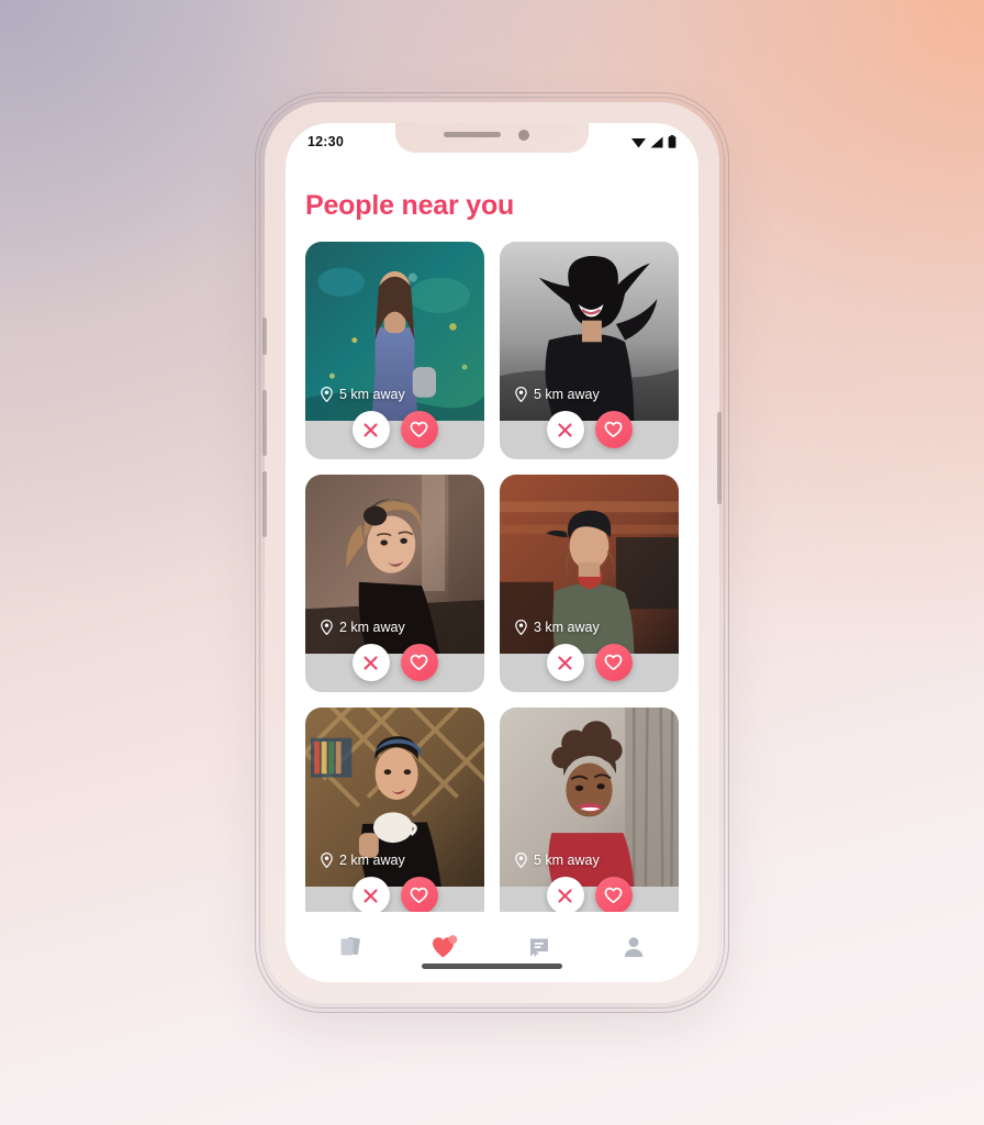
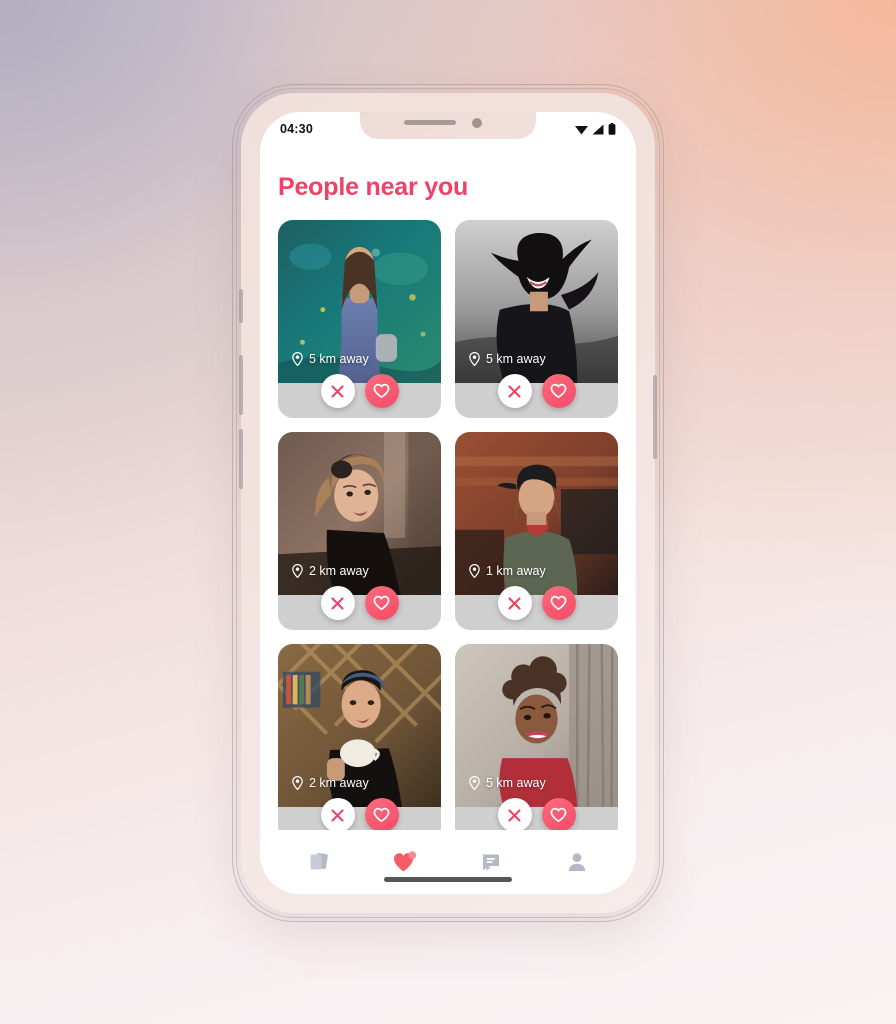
- 12:30
+ 04:30
  People near you
  5 km away
  5 km away
  2 km away
- 3 km away
+ 1 km away
  2 km away
  5 km away
